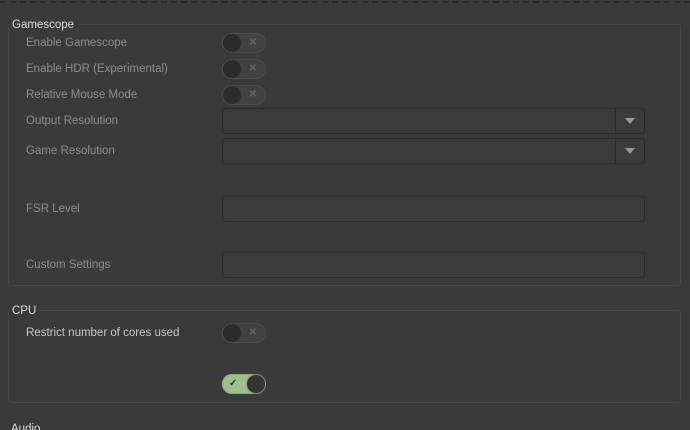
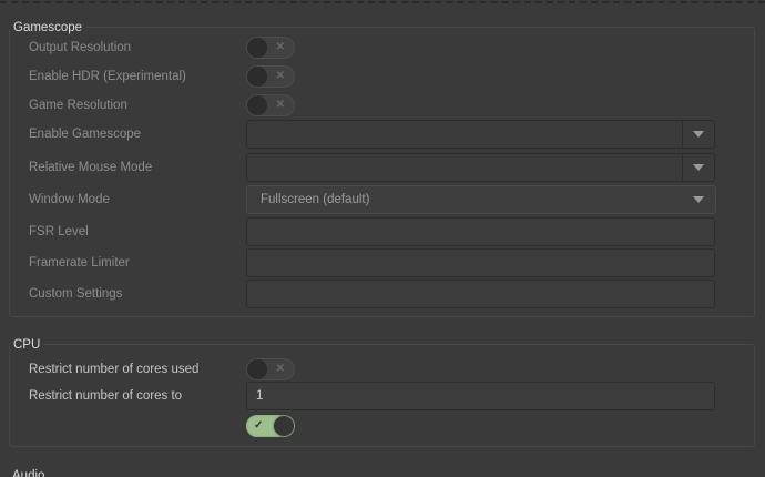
  Gamescope
- Enable Gamescope
+ Output Resolution
  ✕
  Enable HDR (Experimental)
  ✕
- Relative Mouse Mode
+ Game Resolution
  ✕
- Output Resolution
+ Enable Gamescope
- Game Resolution
+ Relative Mouse Mode
+ Window Mode
+ Fullscreen (default)
  FSR Level
+ Framerate Limiter
  Custom Settings
  CPU
  Restrict number of cores used
  ✕
+ Restrict number of cores to
+ 1
  ✓
  Audio
